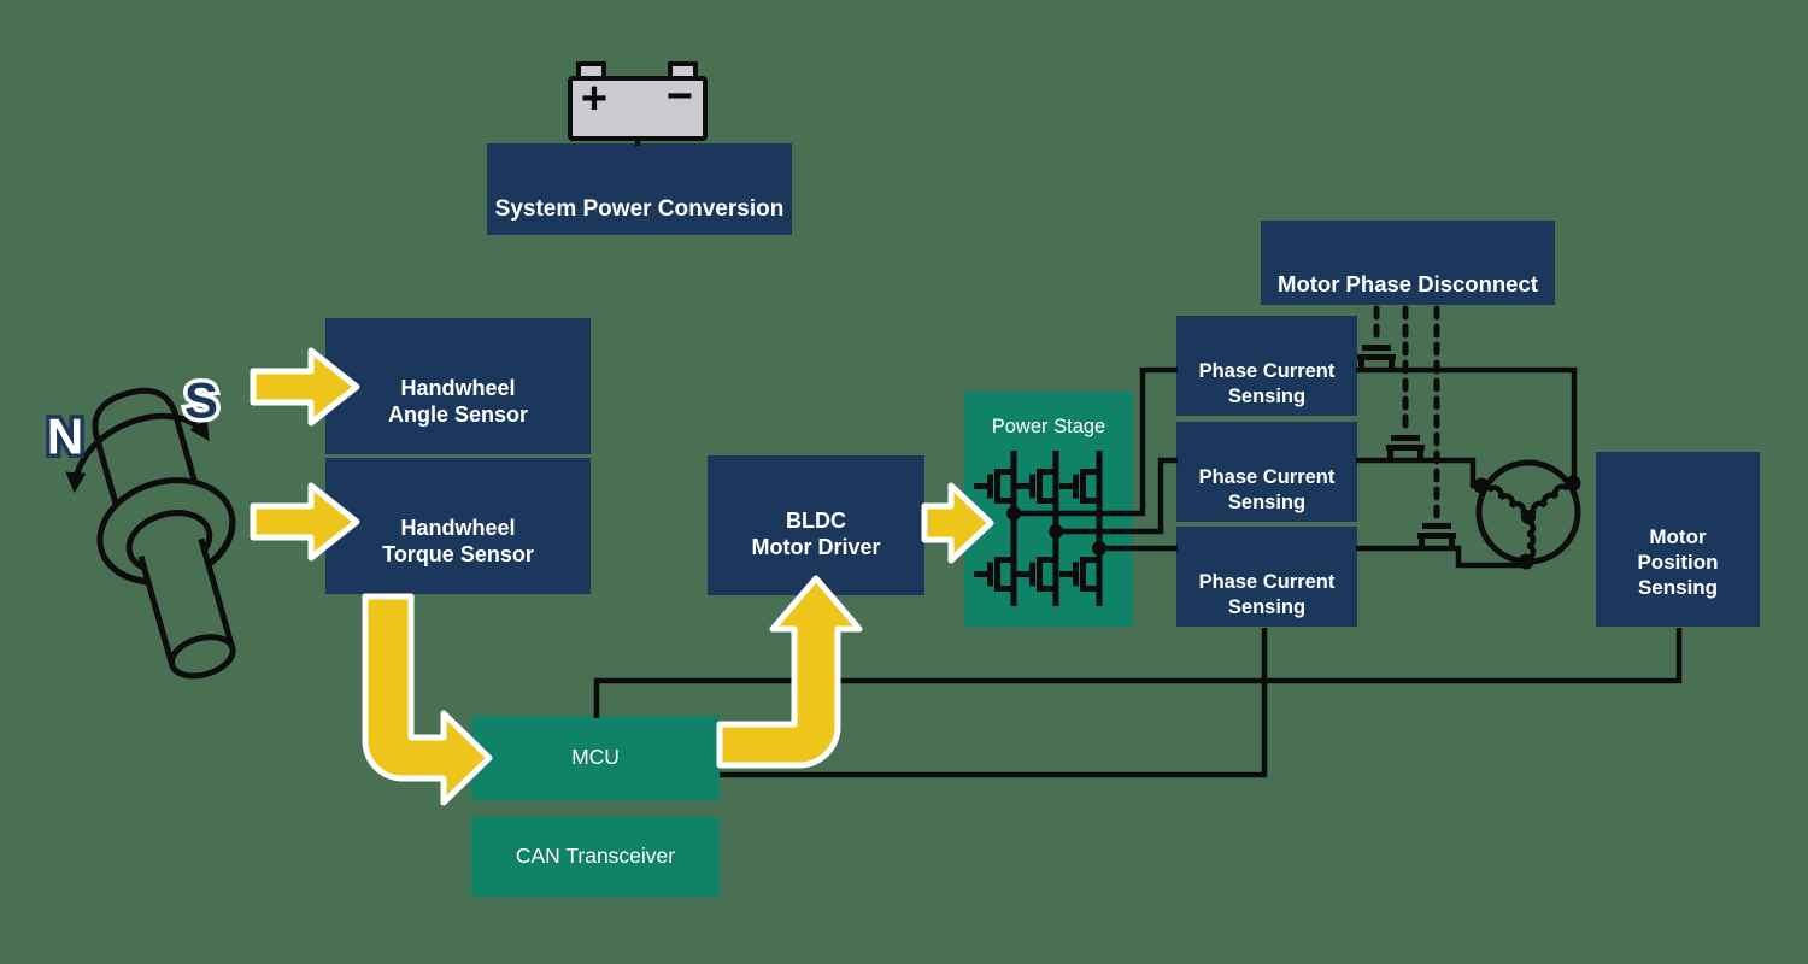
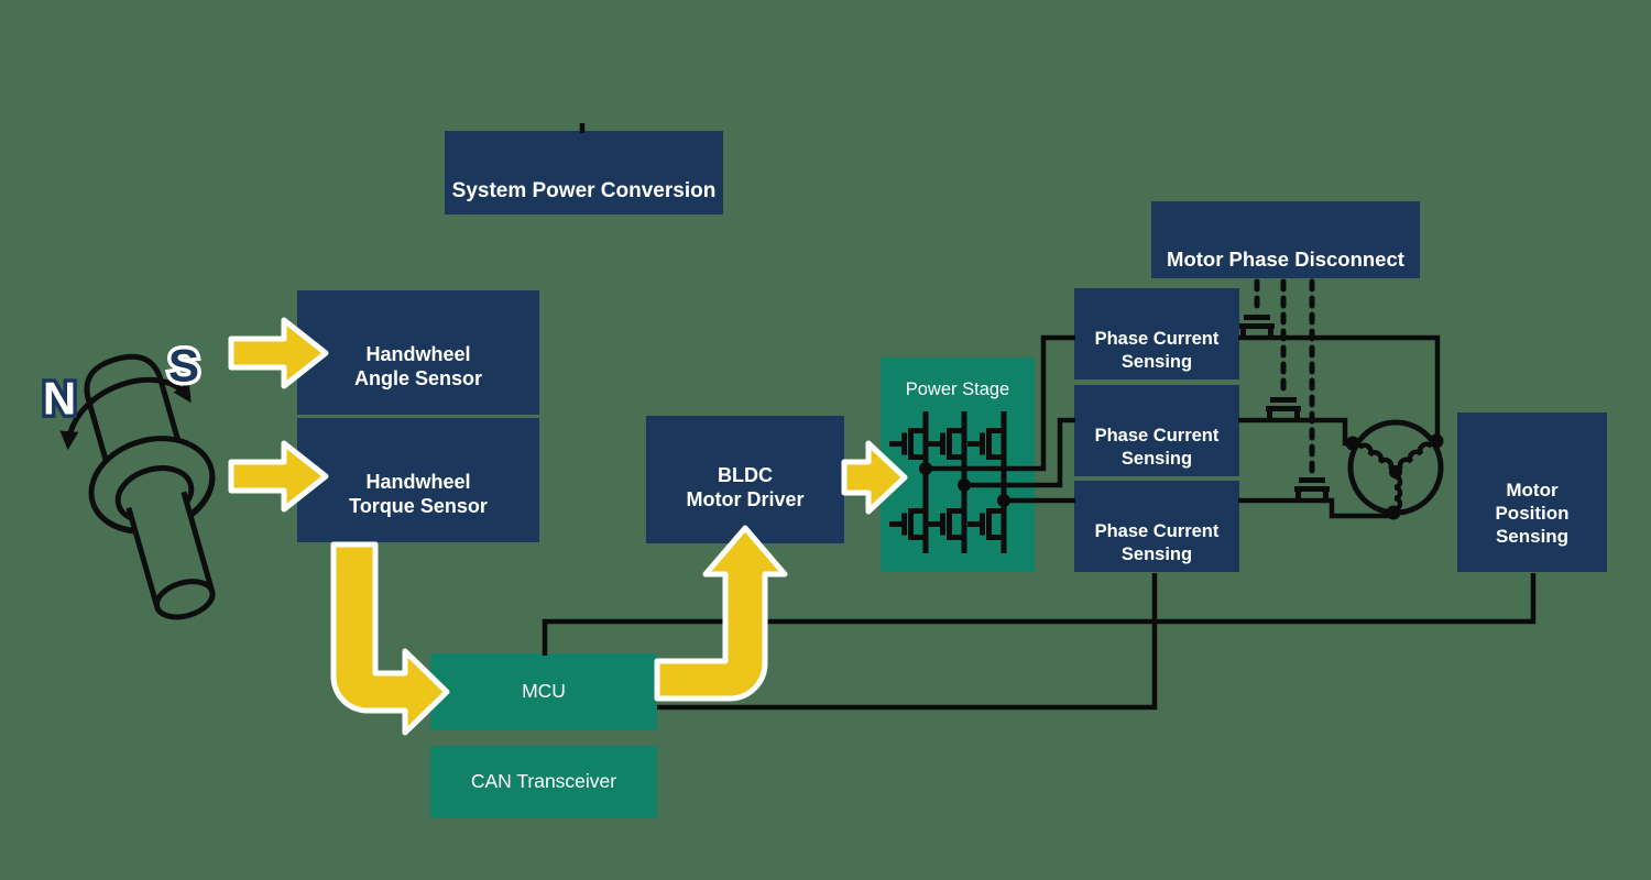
  System Power Conversion
  Handwheel
  Angle Sensor
  Handwheel
  Torque Sensor
  BLDC
  Motor Driver
  Power Stage
  Phase Current
  Sensing
  Phase Current
  Sensing
  Phase Current
  Sensing
  Motor Phase Disconnect
  Motor
  Position
  Sensing
  MCU
  CAN Transceiver
- +
- −
  N
  S
